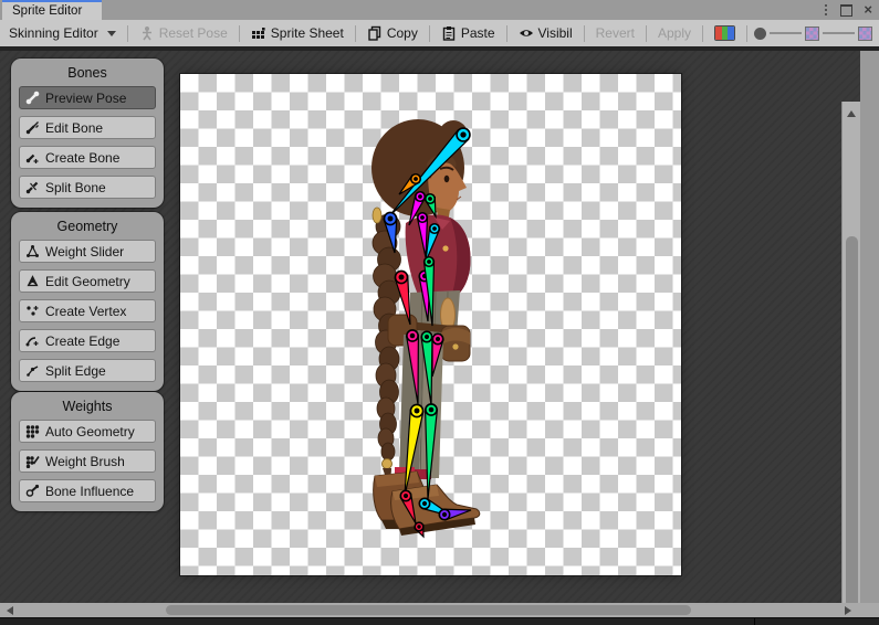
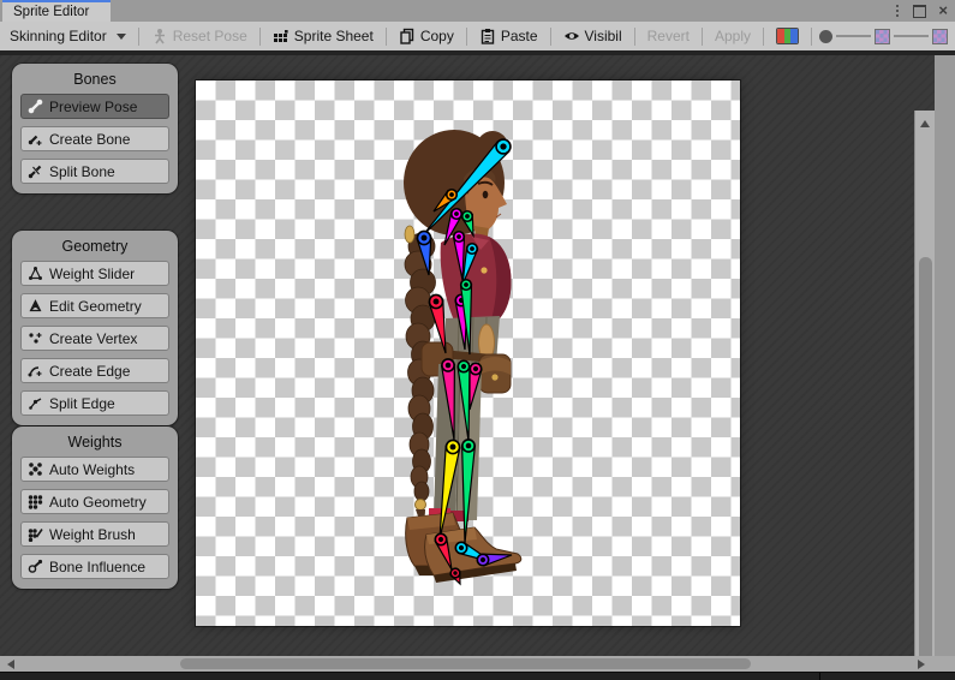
  Sprite Editor
  ×
  Skinning Editor
  Reset Pose
  Sprite Sheet
  Copy
  Paste
  Visibil
  Revert
  Apply
  Bones
  Preview Pose
- Edit Bone
  Create Bone
  Split Bone
  Geometry
  Weight Slider
  Edit Geometry
  Create Vertex
  Create Edge
  Split Edge
  Weights
+ Auto Weights
  Auto Geometry
  Weight Brush
  Bone Influence
